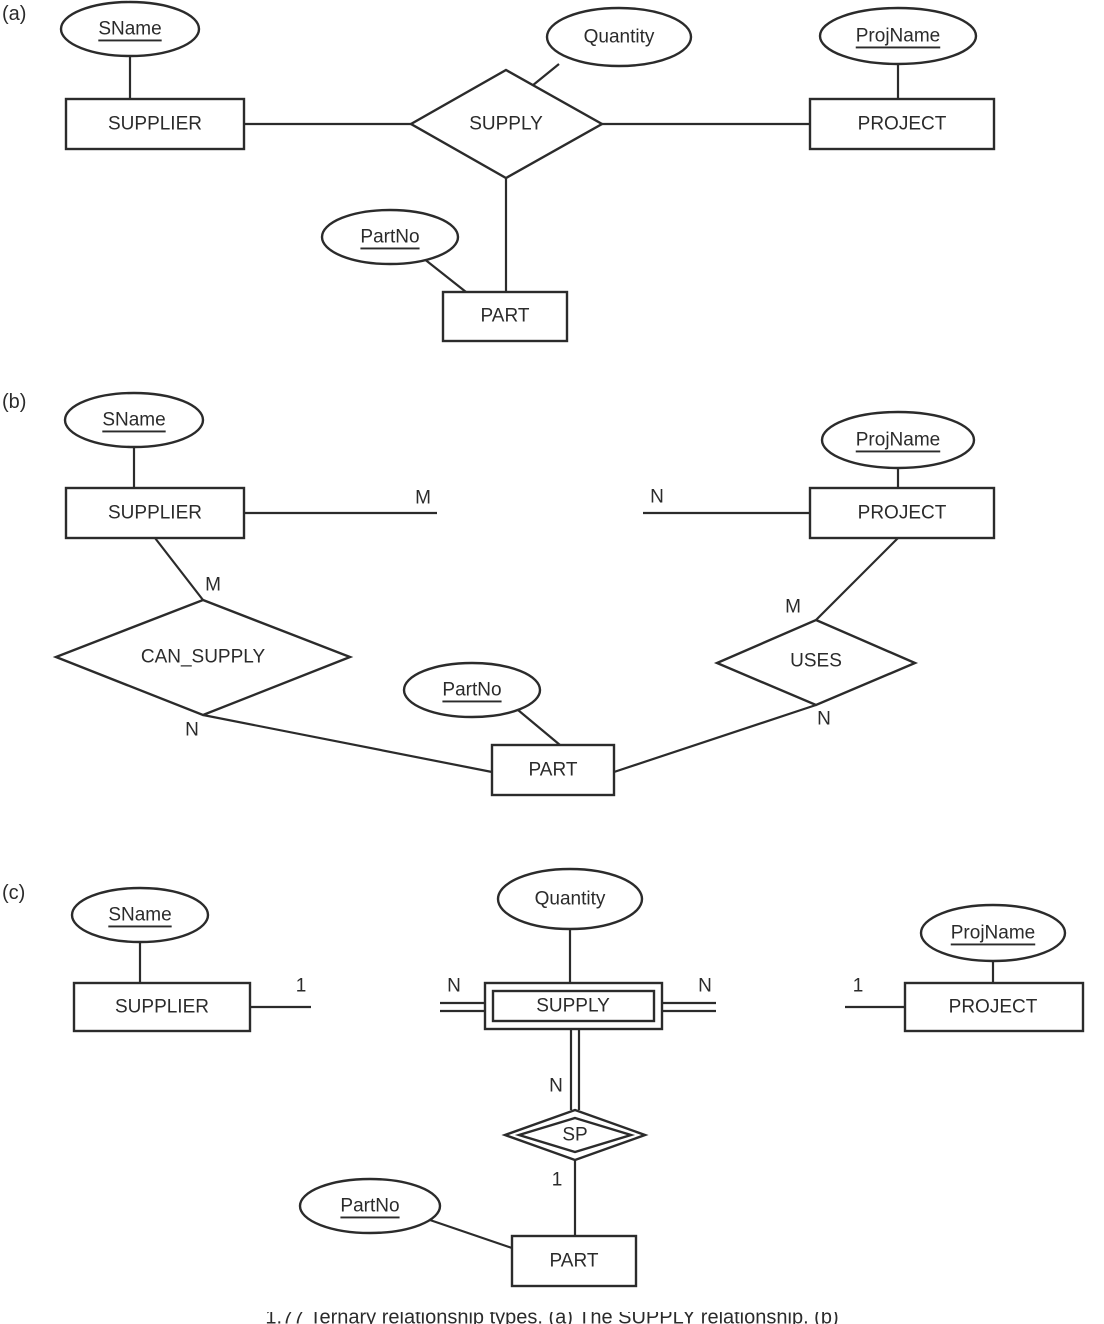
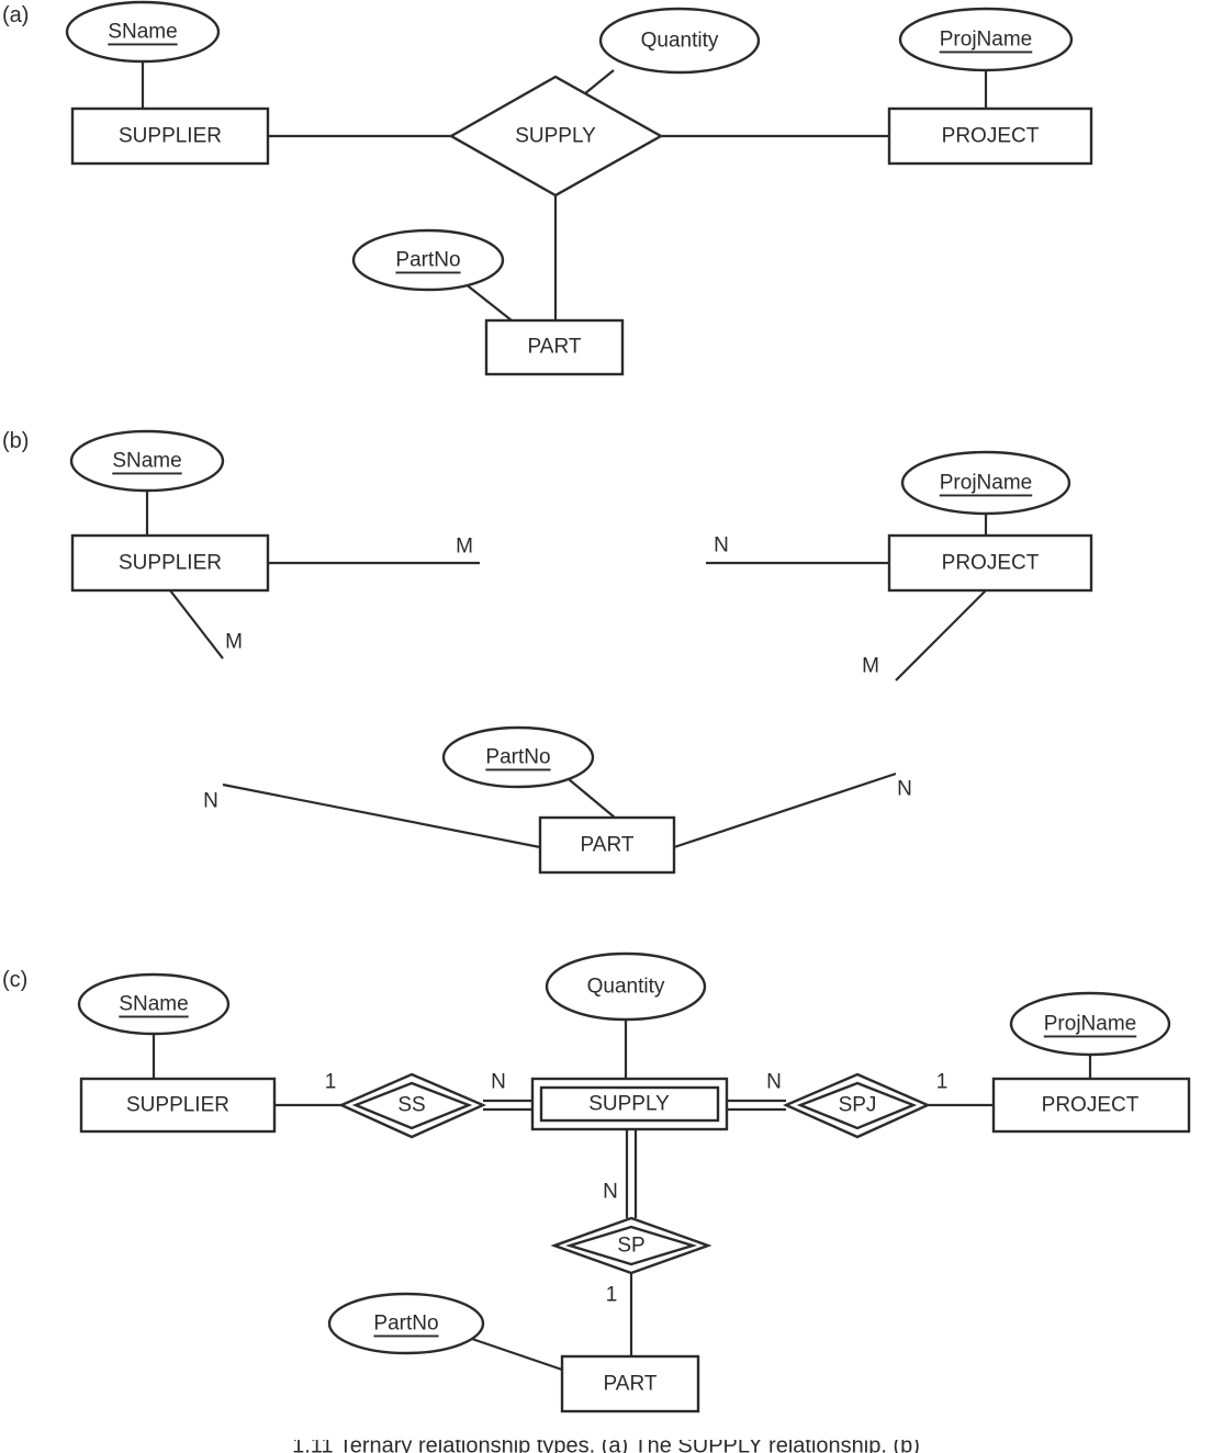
  (a)
  SName
  Quantity
  ProjName
  SUPPLIER
  SUPPLY
  PROJECT
  PartNo
  PART
  (b)
  SName
  ProjName
  SUPPLIER
  PROJECT
- CAN_SUPPLY
- USES
  PartNo
  PART
  M
  N
  M
  N
  M
  N
  (c)
  SName
  Quantity
  ProjName
  SUPPLIER
+ SS
  SUPPLY
+ SPJ
  PROJECT
  SP
  PartNo
  PART
  1
  N
  N
  1
  N
  1
- 1.77 Ternary relationship types. (a) The SUPPLY relationship. (b)
+ 1.11 Ternary relationship types. (a) The SUPPLY relationship. (b)
